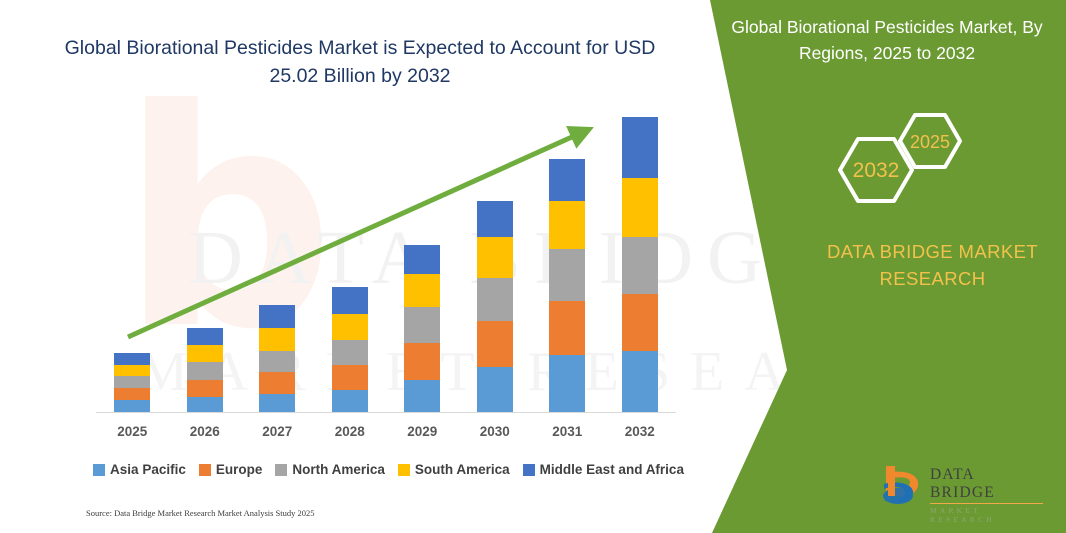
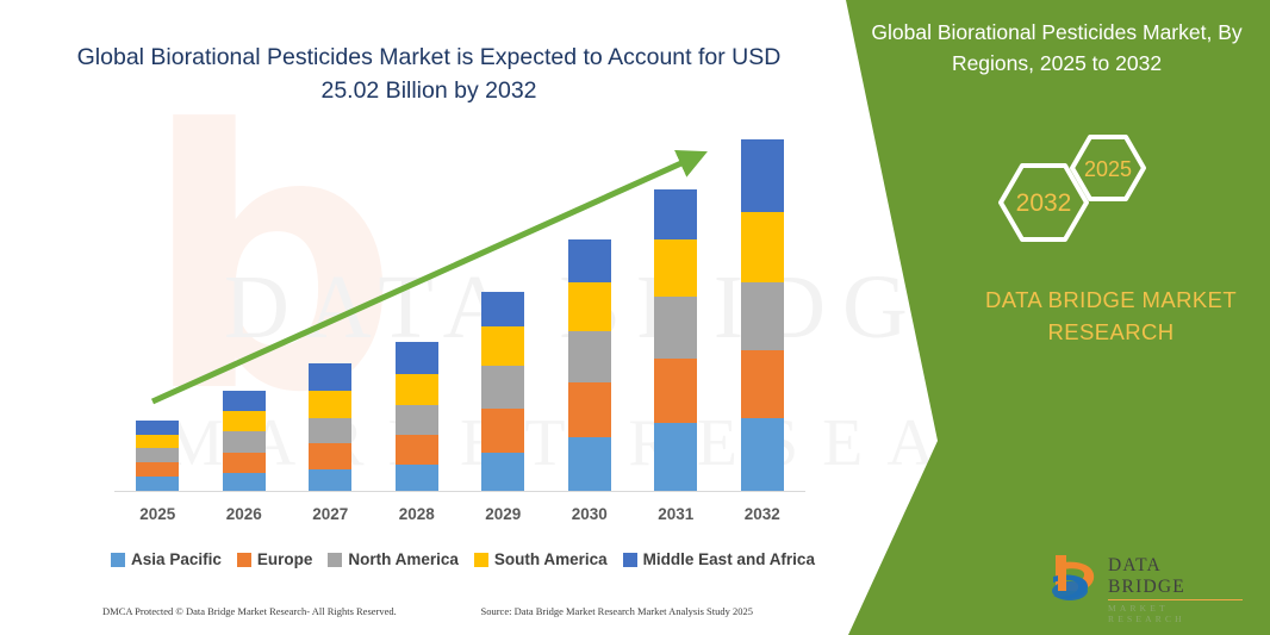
  b
  Global Biorational Pesticides Market is Expected to Account for USD 25.02 Billion by 2032
  2025
  2026
  2027
  2028
  2029
  2030
  2031
  2032
  Asia Pacific
  Europe
  North America
  South America
  Middle East and Africa
+ DMCA Protected © Data Bridge Market Research- All Rights Reserved.
  Source: Data Bridge Market Research Market Analysis Study 2025
  Global Biorational Pesticides Market, By Regions, 2025 to 2032
  2032
  2025
  DATA BRIDGE MARKET
  RESEARCH
  DATA BRIDGE
  MARKET RESEARCH
